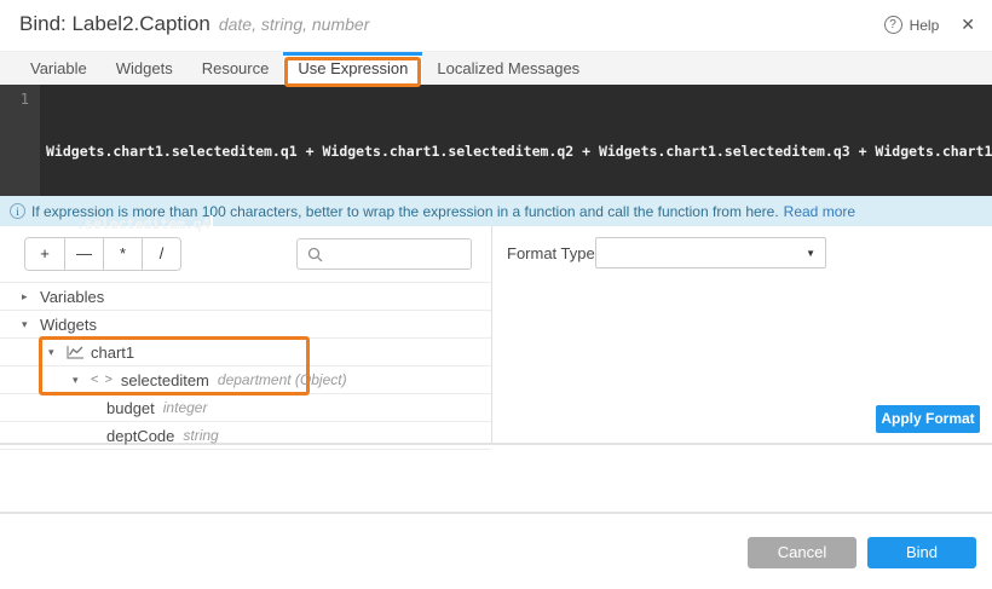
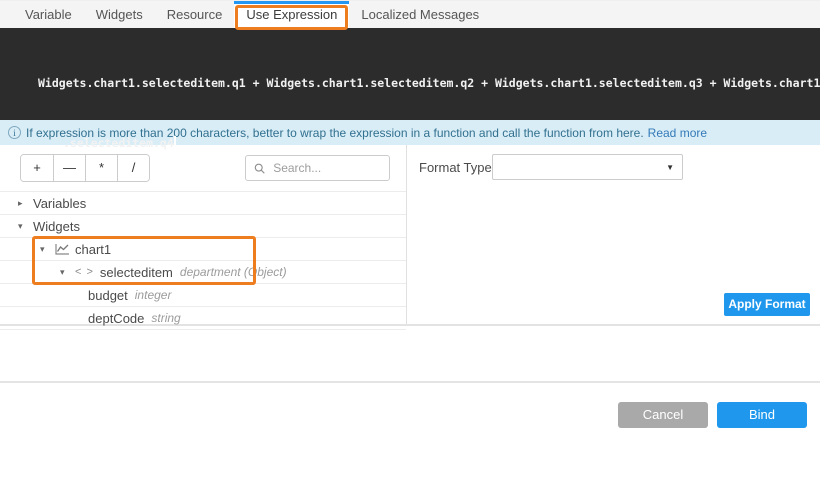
- Bind: Label2.Caption date, string, number
- ?
- Help
- ✕
  Variable
  Widgets
  Resource
  Use Expression
  Localized Messages
- 1
  Widgets.chart1.selecteditem.q1 + Widgets.chart1.selecteditem.q2 + Widgets.chart1.selecteditem.q3 + Widgets.chart1
  .selecteditem.q4
  i
- If expression is more than 100 characters, better to wrap the expression in a function and call the function from here.
+ If expression is more than 200 characters, better to wrap the expression in a function and call the function from here.
  Read more
  +
  —
  *
  /
+ Search...
  ▸
  Variables
  ▾
  Widgets
  ▾
  chart1
  ▾
  < >
  selecteditem
  department (Object)
  budget
  integer
  deptCode
  string
  Format Type
  ▼
  Apply Format
  Cancel
  Bind
